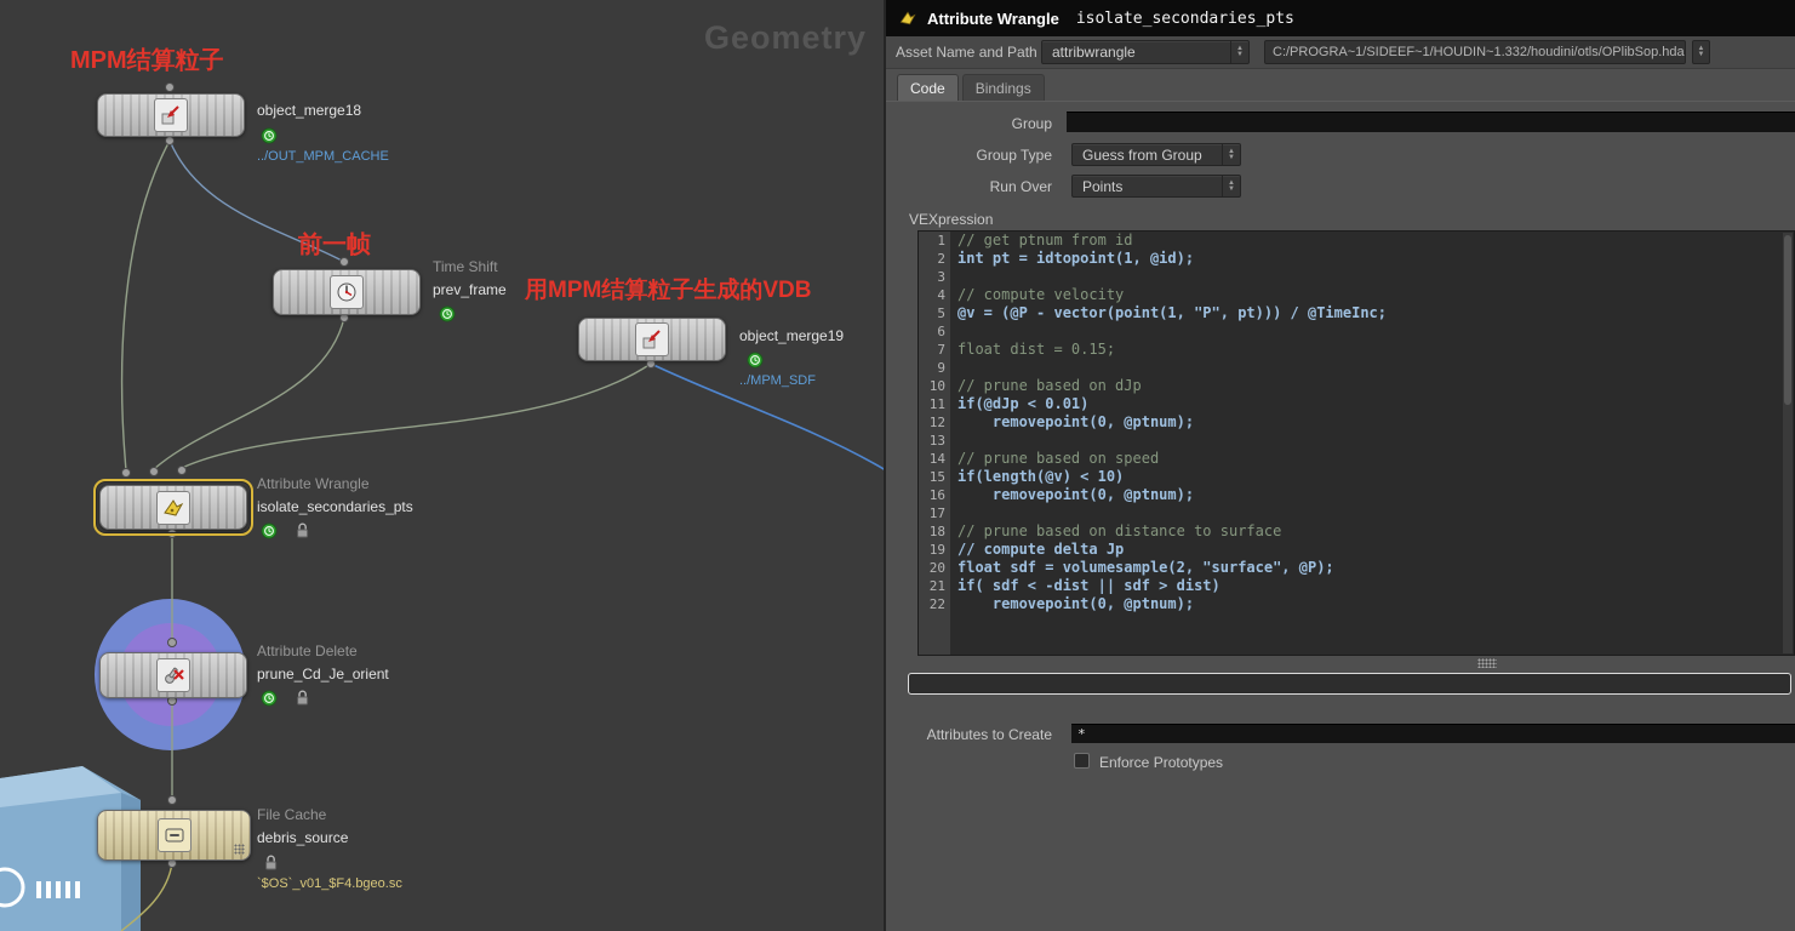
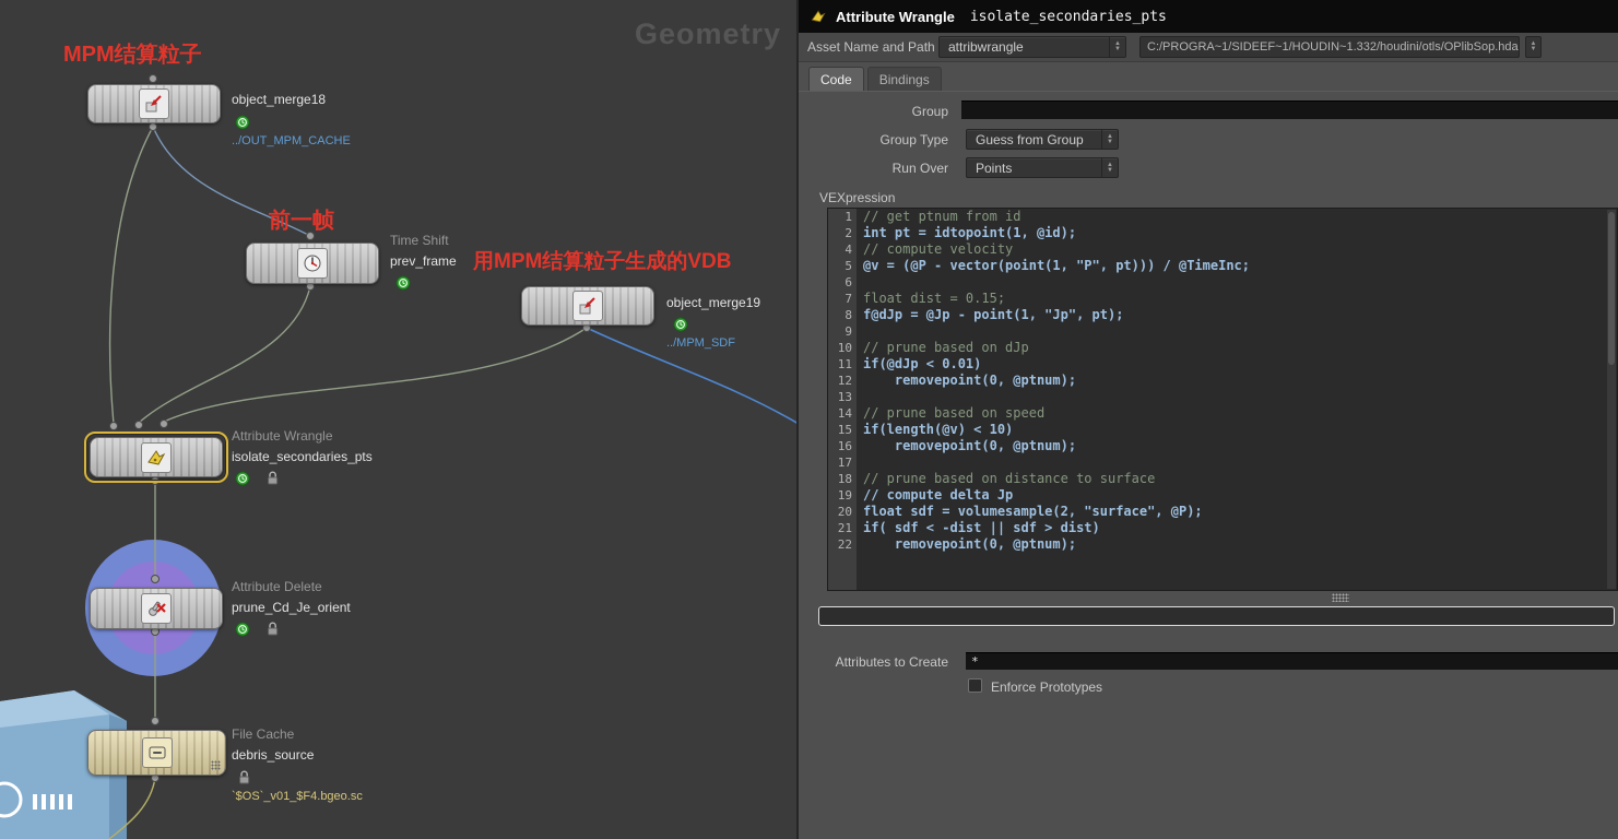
  Geometry
  MPM结算粒子
  前一帧
  用MPM结算粒子生成的VDB
  object_merge18
  ../OUT_MPM_CACHE
  Time Shift
  prev_frame
  object_merge19
  ../MPM_SDF
  Attribute Wrangle
  isolate_secondaries_pts
  Attribute Delete
  prune_Cd_Je_orient
  File Cache
  debris_source
  `$OS`_v01_$F4.bgeo.sc
  Attribute Wrangle
  isolate_secondaries_pts
  Asset Name and Path
  attribwrangle
  C:/PROGRA~1/SIDEEF~1/HOUDIN~1.332/houdini/otls/OPlibSop.hda
  Code
  Bindings
  Group
  Group Type
  Guess from Group
  Run Over
  Points
  VEXpression
  1
  // get ptnum from id
  2
  int pt = idtopoint(1, @id);
- 3
  4
  // compute velocity
  5
  @v = (@P - vector(point(1, "P", pt))) / @TimeInc;
  6
  7
  float dist = 0.15;
+ 8
+ f@dJp = @Jp - point(1, "Jp", pt);
  9
  10
  // prune based on dJp
  11
  if(@dJp < 0.01)
  12
  removepoint(0, @ptnum);
  13
  14
  // prune based on speed
  15
  if(length(@v) < 10)
  16
  removepoint(0, @ptnum);
  17
  18
  // prune based on distance to surface
  19
  // compute delta Jp
  20
  float sdf = volumesample(2, "surface", @P);
  21
  if( sdf < -dist || sdf > dist)
  22
  removepoint(0, @ptnum);
  Attributes to Create
  *
  Enforce Prototypes
